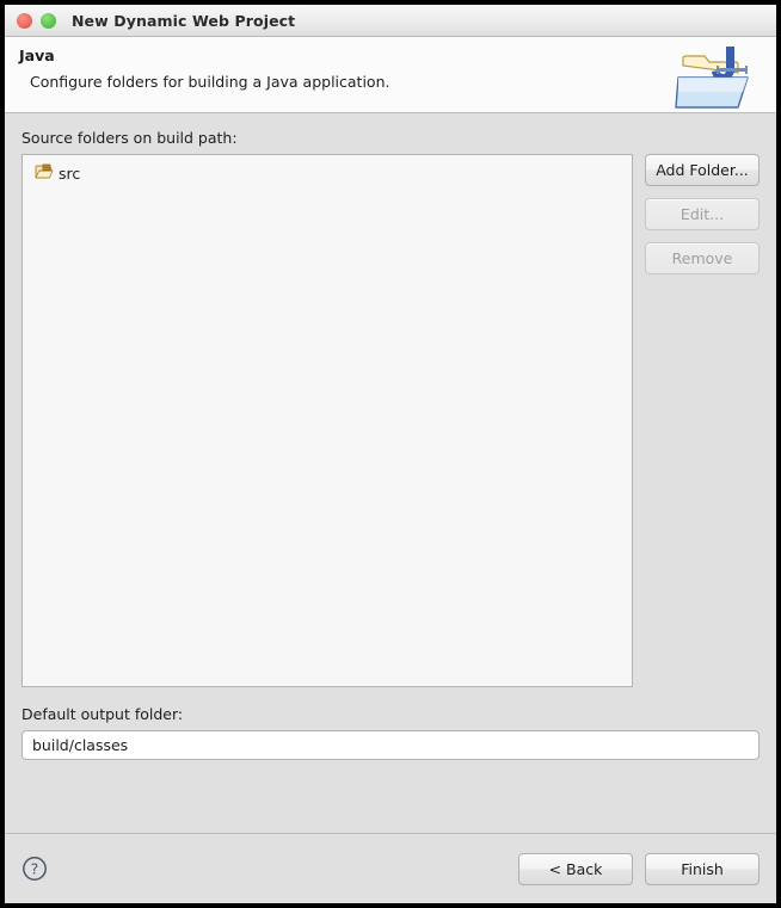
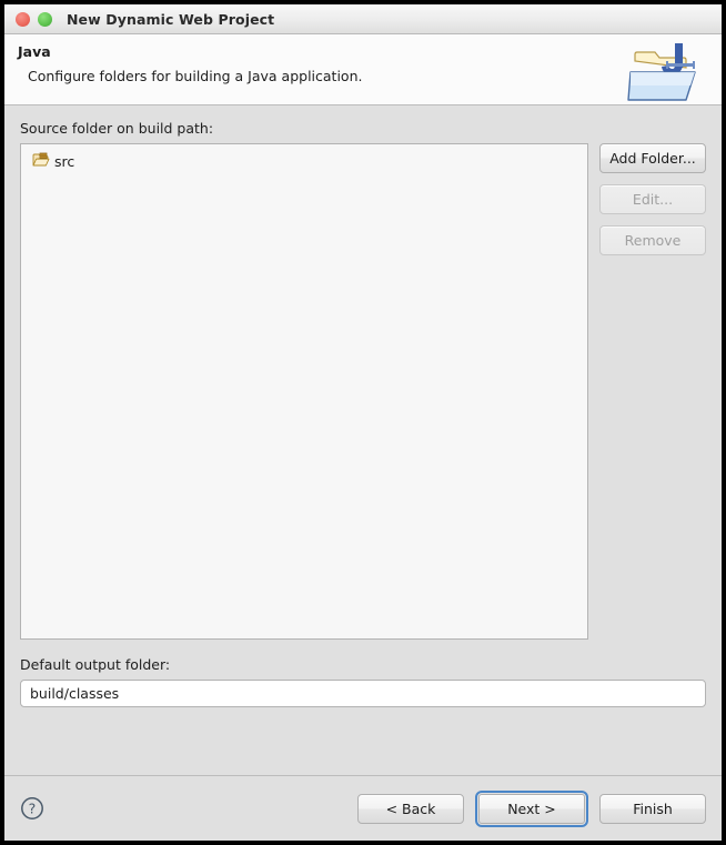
  New Dynamic Web Project
  Java
  Configure folders for building a Java application.
- Source folders on build path:
+ Source folder on build path:
  src
  Add Folder...
  Edit...
  Remove
  Default output folder:
  build/classes
  ?
  < Back
+ Next >
  Finish
